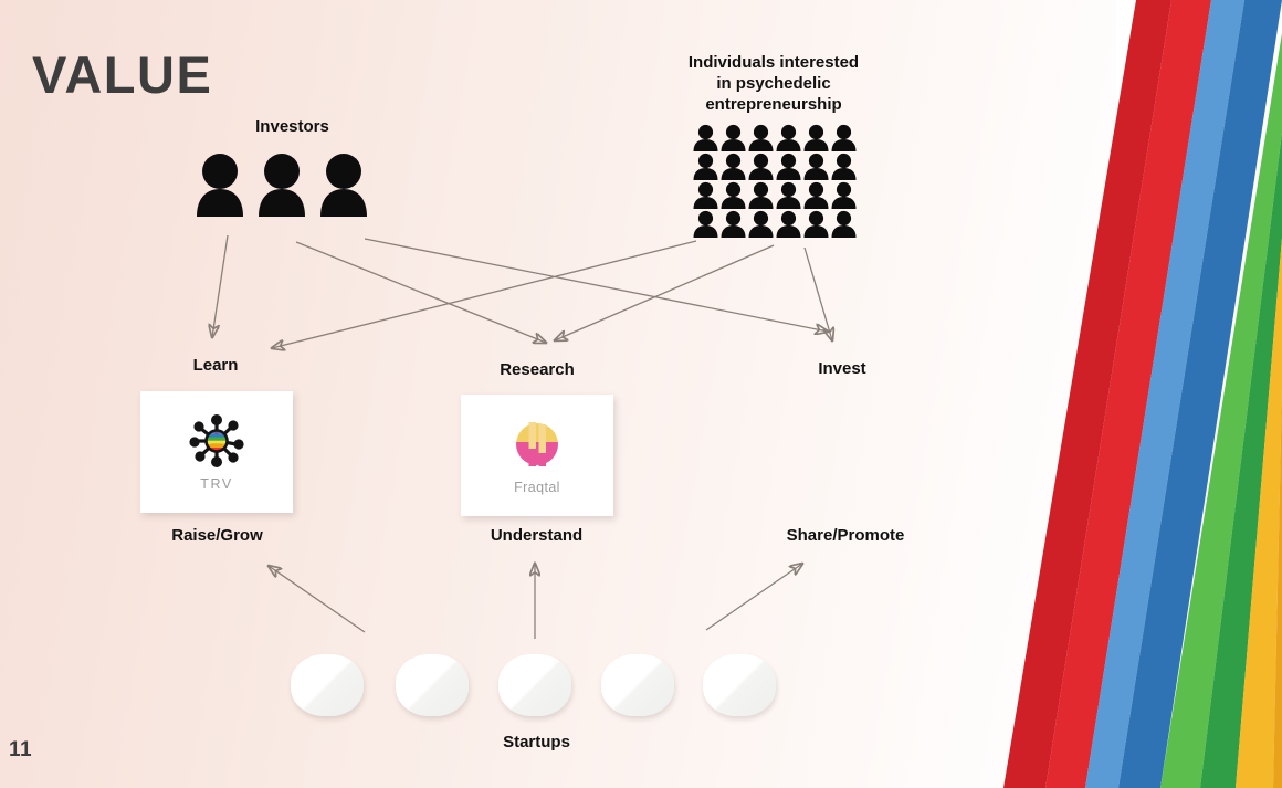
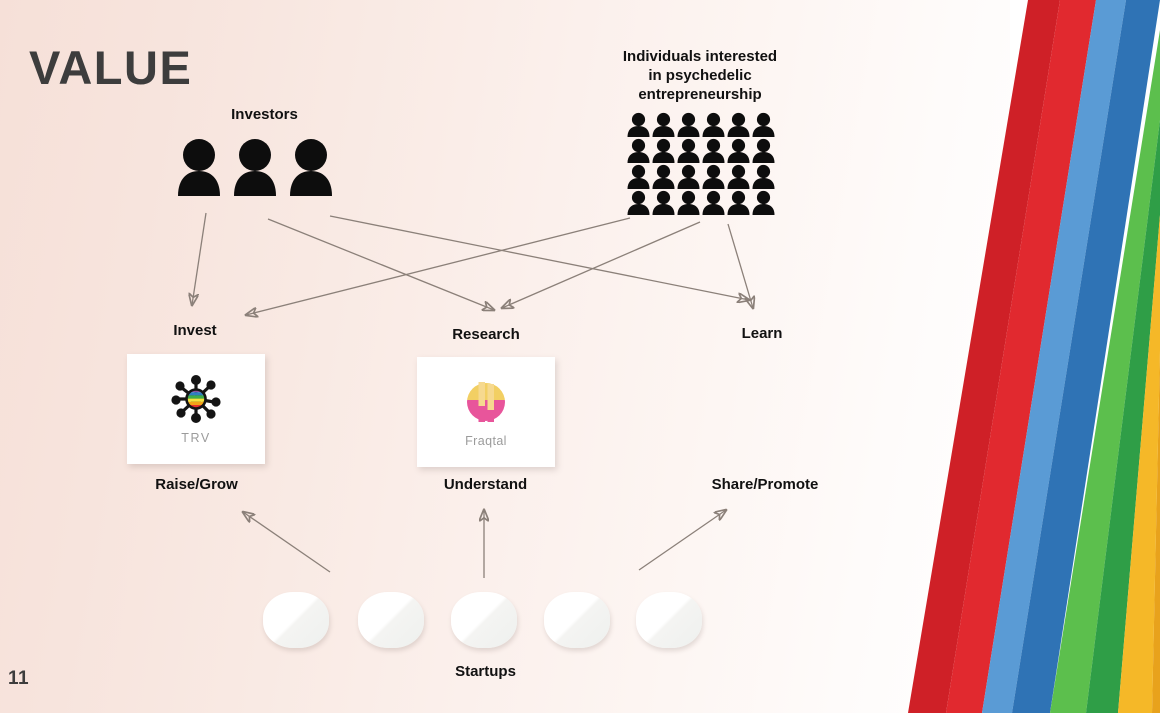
  VALUE
  11
  Investors
  Individuals interested
  in psychedelic
  entrepreneurship
- Learn
+ Invest
  Research
- Invest
+ Learn
  TRV
  Fraqtal
  Raise/Grow
  Understand
  Share/Promote
  Startups
